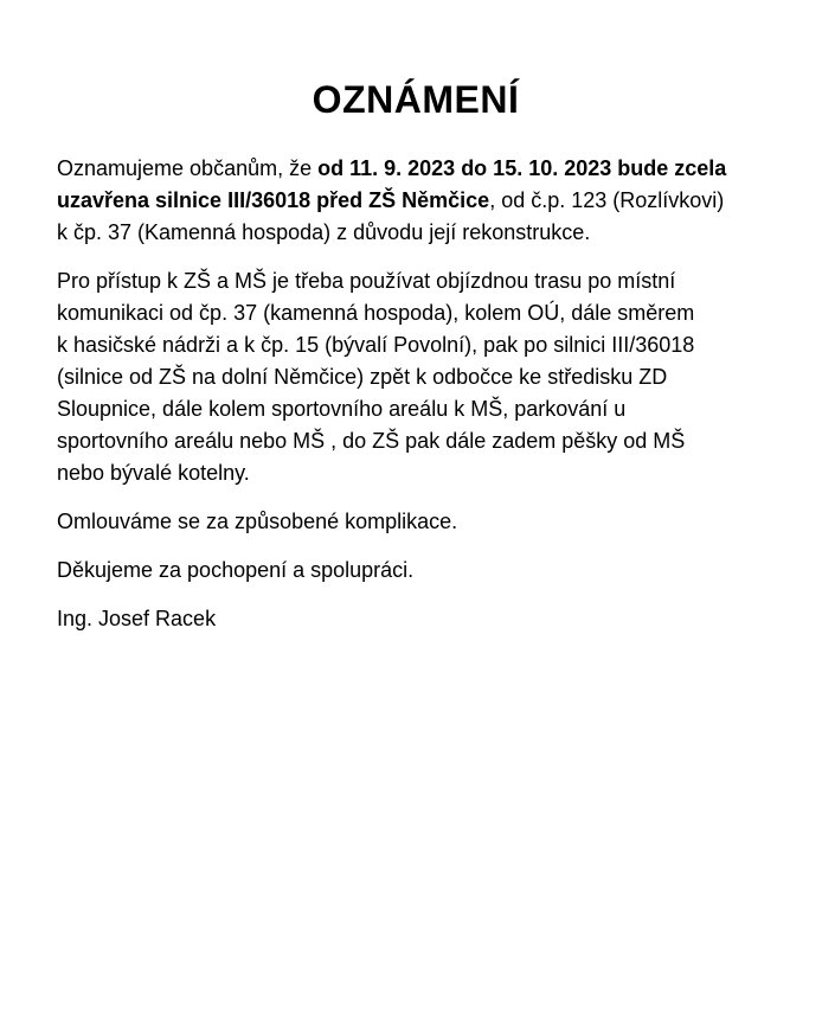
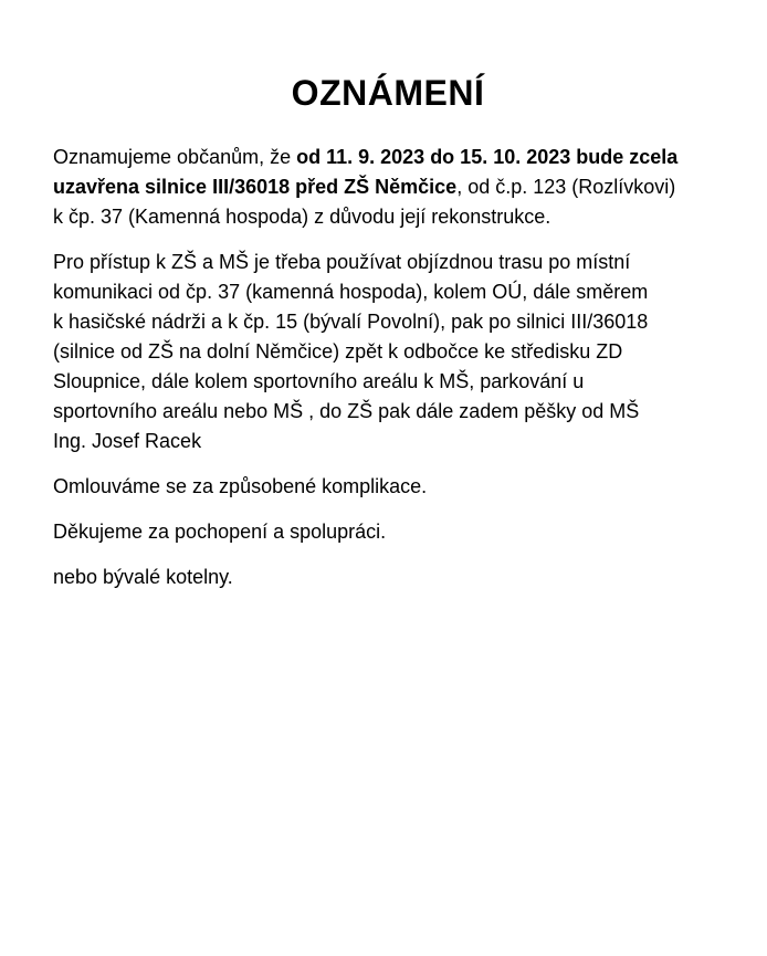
  OZNÁMENÍ
  Oznamujeme občanům, že od 11. 9. 2023 do 15. 10. 2023 bude zcela
  uzavřena silnice III/36018 před ZŠ Němčice, od č.p. 123 (Rozlívkovi)
  k čp. 37 (Kamenná hospoda) z důvodu její rekonstrukce.
  Pro přístup k ZŠ a MŠ je třeba používat objízdnou trasu po místní
  komunikaci od čp. 37 (kamenná hospoda), kolem OÚ, dále směrem
  k hasičské nádrži a k čp. 15 (bývalí Povolní), pak po silnici III/36018
  (silnice od ZŠ na dolní Němčice) zpět k odbočce ke středisku ZD
  Sloupnice, dále kolem sportovního areálu k MŠ, parkování u
  sportovního areálu nebo MŠ , do ZŠ pak dále zadem pěšky od MŠ
- nebo bývalé kotelny.
+ Ing. Josef Racek
  Omlouváme se za způsobené komplikace.
  Děkujeme za pochopení a spolupráci.
- Ing. Josef Racek
+ nebo bývalé kotelny.
